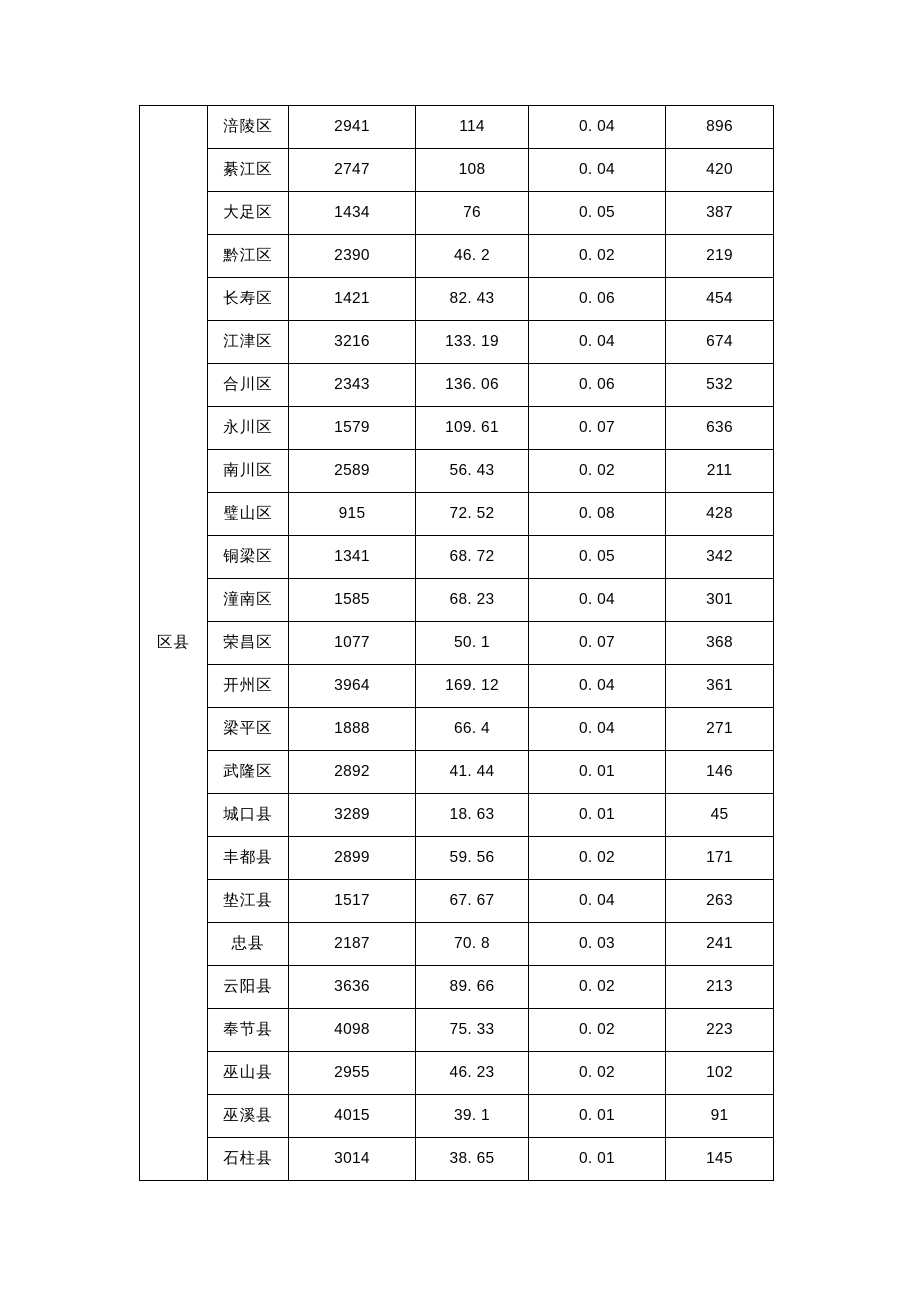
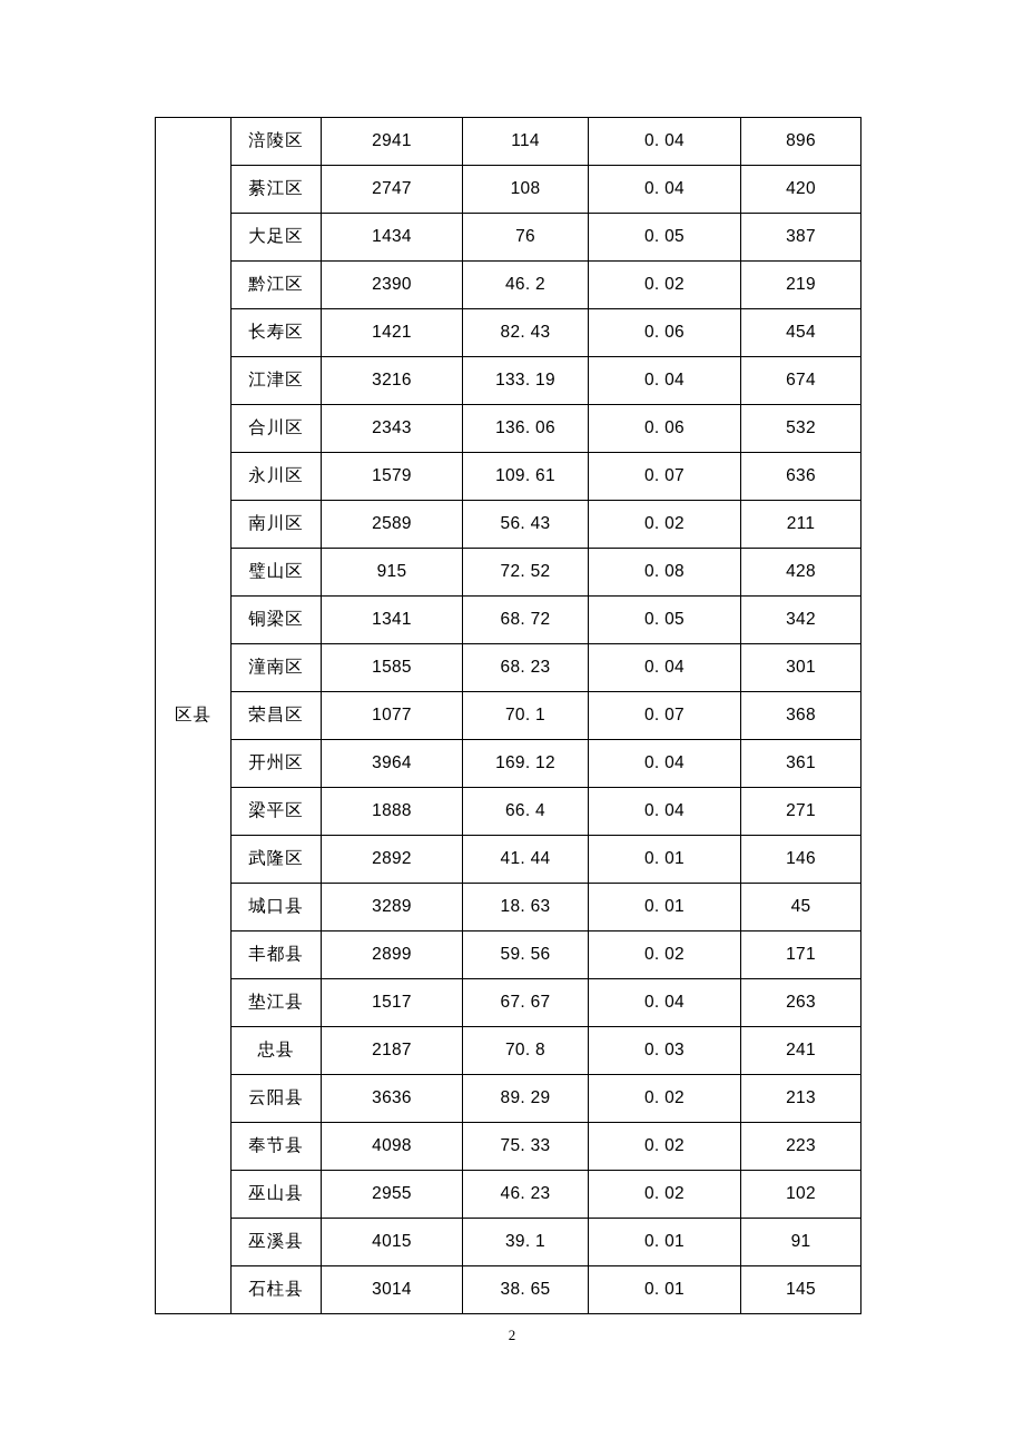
  区县	涪陵区	2941	114	0. 04	896
  綦江区	2747	108	0. 04	420
  大足区	1434	76	0. 05	387
  黔江区	2390	46. 2	0. 02	219
  长寿区	1421	82. 43	0. 06	454
  江津区	3216	133. 19	0. 04	674
  合川区	2343	136. 06	0. 06	532
  永川区	1579	109. 61	0. 07	636
  南川区	2589	56. 43	0. 02	211
  璧山区	915	72. 52	0. 08	428
  铜梁区	1341	68. 72	0. 05	342
  潼南区	1585	68. 23	0. 04	301
- 荣昌区	1077	50. 1	0. 07	368
+ 荣昌区	1077	70. 1	0. 07	368
  开州区	3964	169. 12	0. 04	361
  梁平区	1888	66. 4	0. 04	271
  武隆区	2892	41. 44	0. 01	146
  城口县	3289	18. 63	0. 01	45
  丰都县	2899	59. 56	0. 02	171
  垫江县	1517	67. 67	0. 04	263
  忠县	2187	70. 8	0. 03	241
- 云阳县	3636	89. 66	0. 02	213
+ 云阳县	3636	89. 29	0. 02	213
  奉节县	4098	75. 33	0. 02	223
  巫山县	2955	46. 23	0. 02	102
  巫溪县	4015	39. 1	0. 01	91
  石柱县	3014	38. 65	0. 01	145
+ 2
